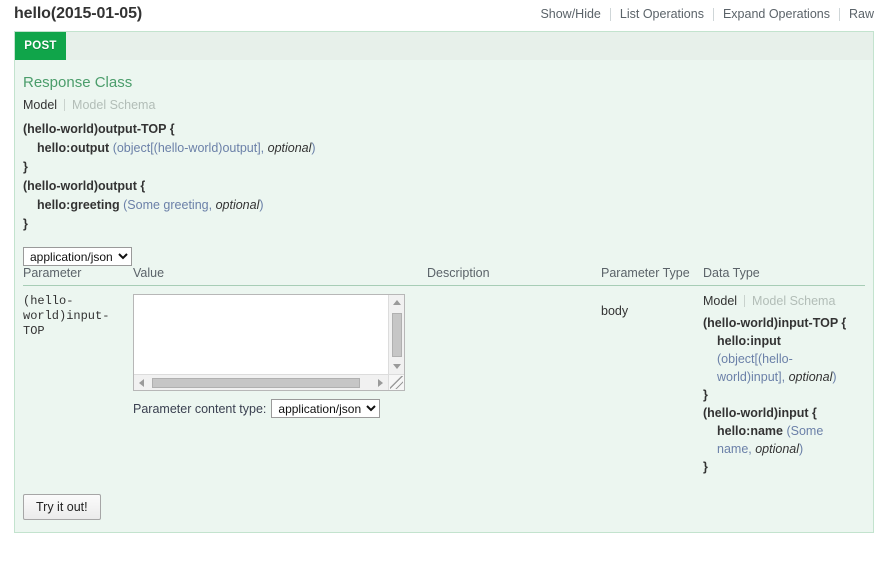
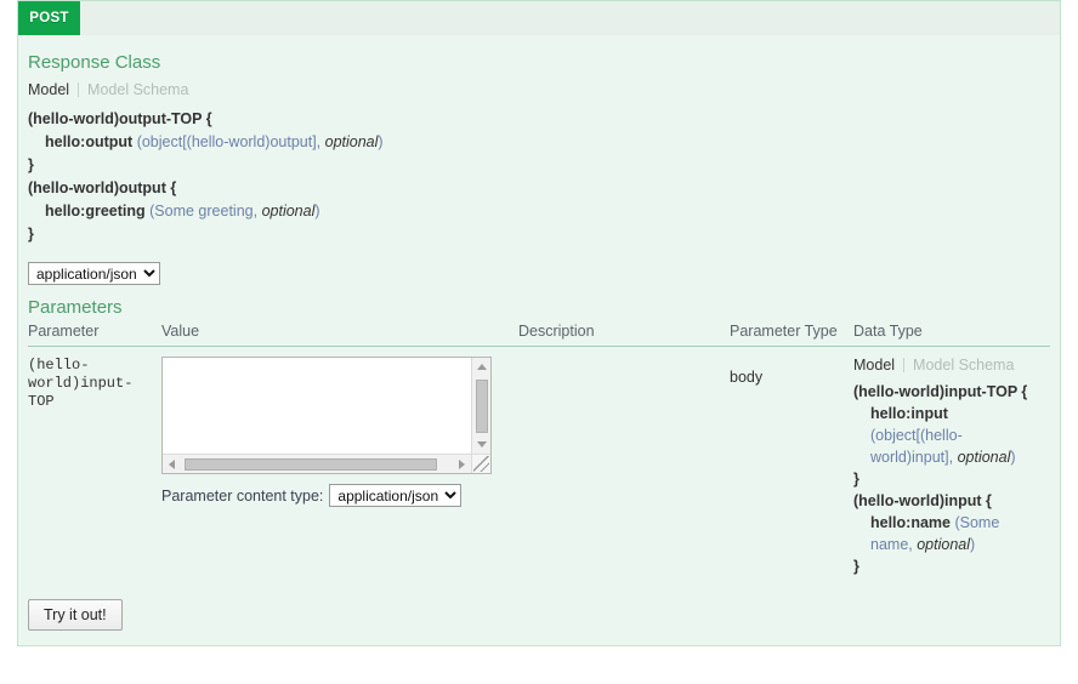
- hello(2015-01-05)
- Show/Hide
- List Operations
- Expand Operations
- Raw
  POST
  Response Class
  Model
  Model Schema
  (hello-world)output-TOP {
  hello:output (object[(hello-world)output], optional)
  }
  (hello-world)output {
  hello:greeting (Some greeting, optional)
  }
  application/json
+ Parameters
  Parameter	Value	Description	Parameter Type	Data Type
  (hello-world)input-TOP	Parameter content type: application/json		body	Model Model Schema (hello-world)input-TOP { hello:input (object[(hello-world)input], optional) } (hello-world)input { hello:name (Some name, optional) }
  Try it out!
